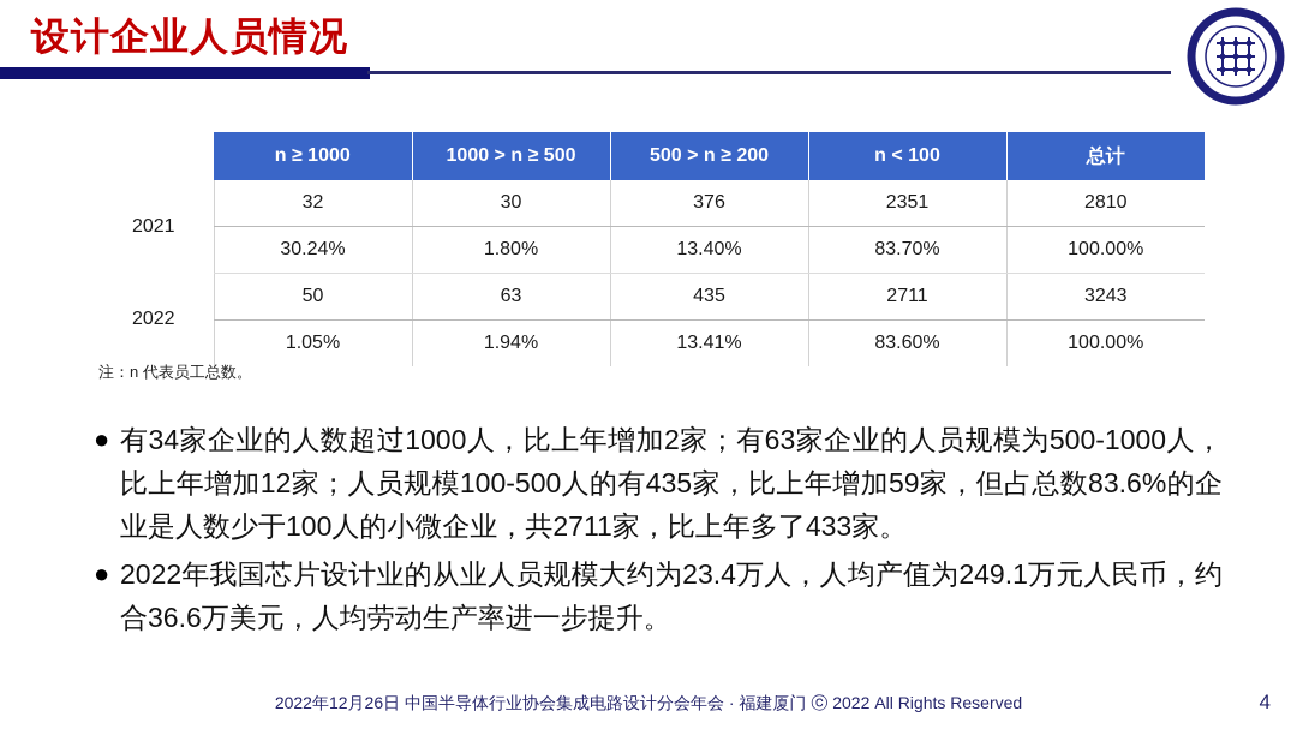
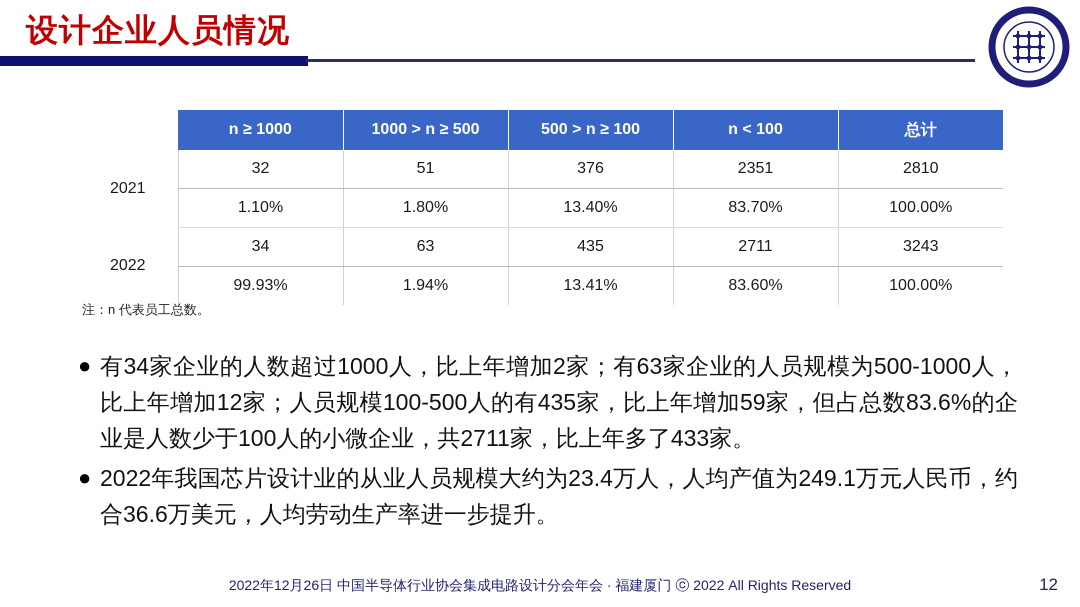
  设计企业人员情况
- 	n ≥ 1000	1000 > n ≥ 500	500 > n ≥ 200	n < 100	总计
+ 	n ≥ 1000	1000 > n ≥ 500	500 > n ≥ 100	n < 100	总计
- 2021	32	30	376	2351	2810
+ 2021	32	51	376	2351	2810
- 30.24%	1.80%	13.40%	83.70%	100.00%
+ 1.10%	1.80%	13.40%	83.70%	100.00%
- 2022	50	63	435	2711	3243
+ 2022	34	63	435	2711	3243
- 1.05%	1.94%	13.41%	83.60%	100.00%
+ 99.93%	1.94%	13.41%	83.60%	100.00%
  注：n 代表员工总数。
  ●
  有34家企业的人数超过1000人，比上年增加2家；有63家企业的人员规模为500-1000人，比上年增加12家；人员规模100-500人的有435家，比上年增加59家，但占总数83.6%的企业是人数少于100人的小微企业，共2711家，比上年多了433家。
  ●
  2022年我国芯片设计业的从业人员规模大约为23.4万人，人均产值为249.1万元人民币，约合36.6万美元，人均劳动生产率进一步提升。
  2022年12月26日 中国半导体行业协会集成电路设计分会年会 · 福建厦门 ⓒ 2022 All Rights Reserved
- 4
+ 12
